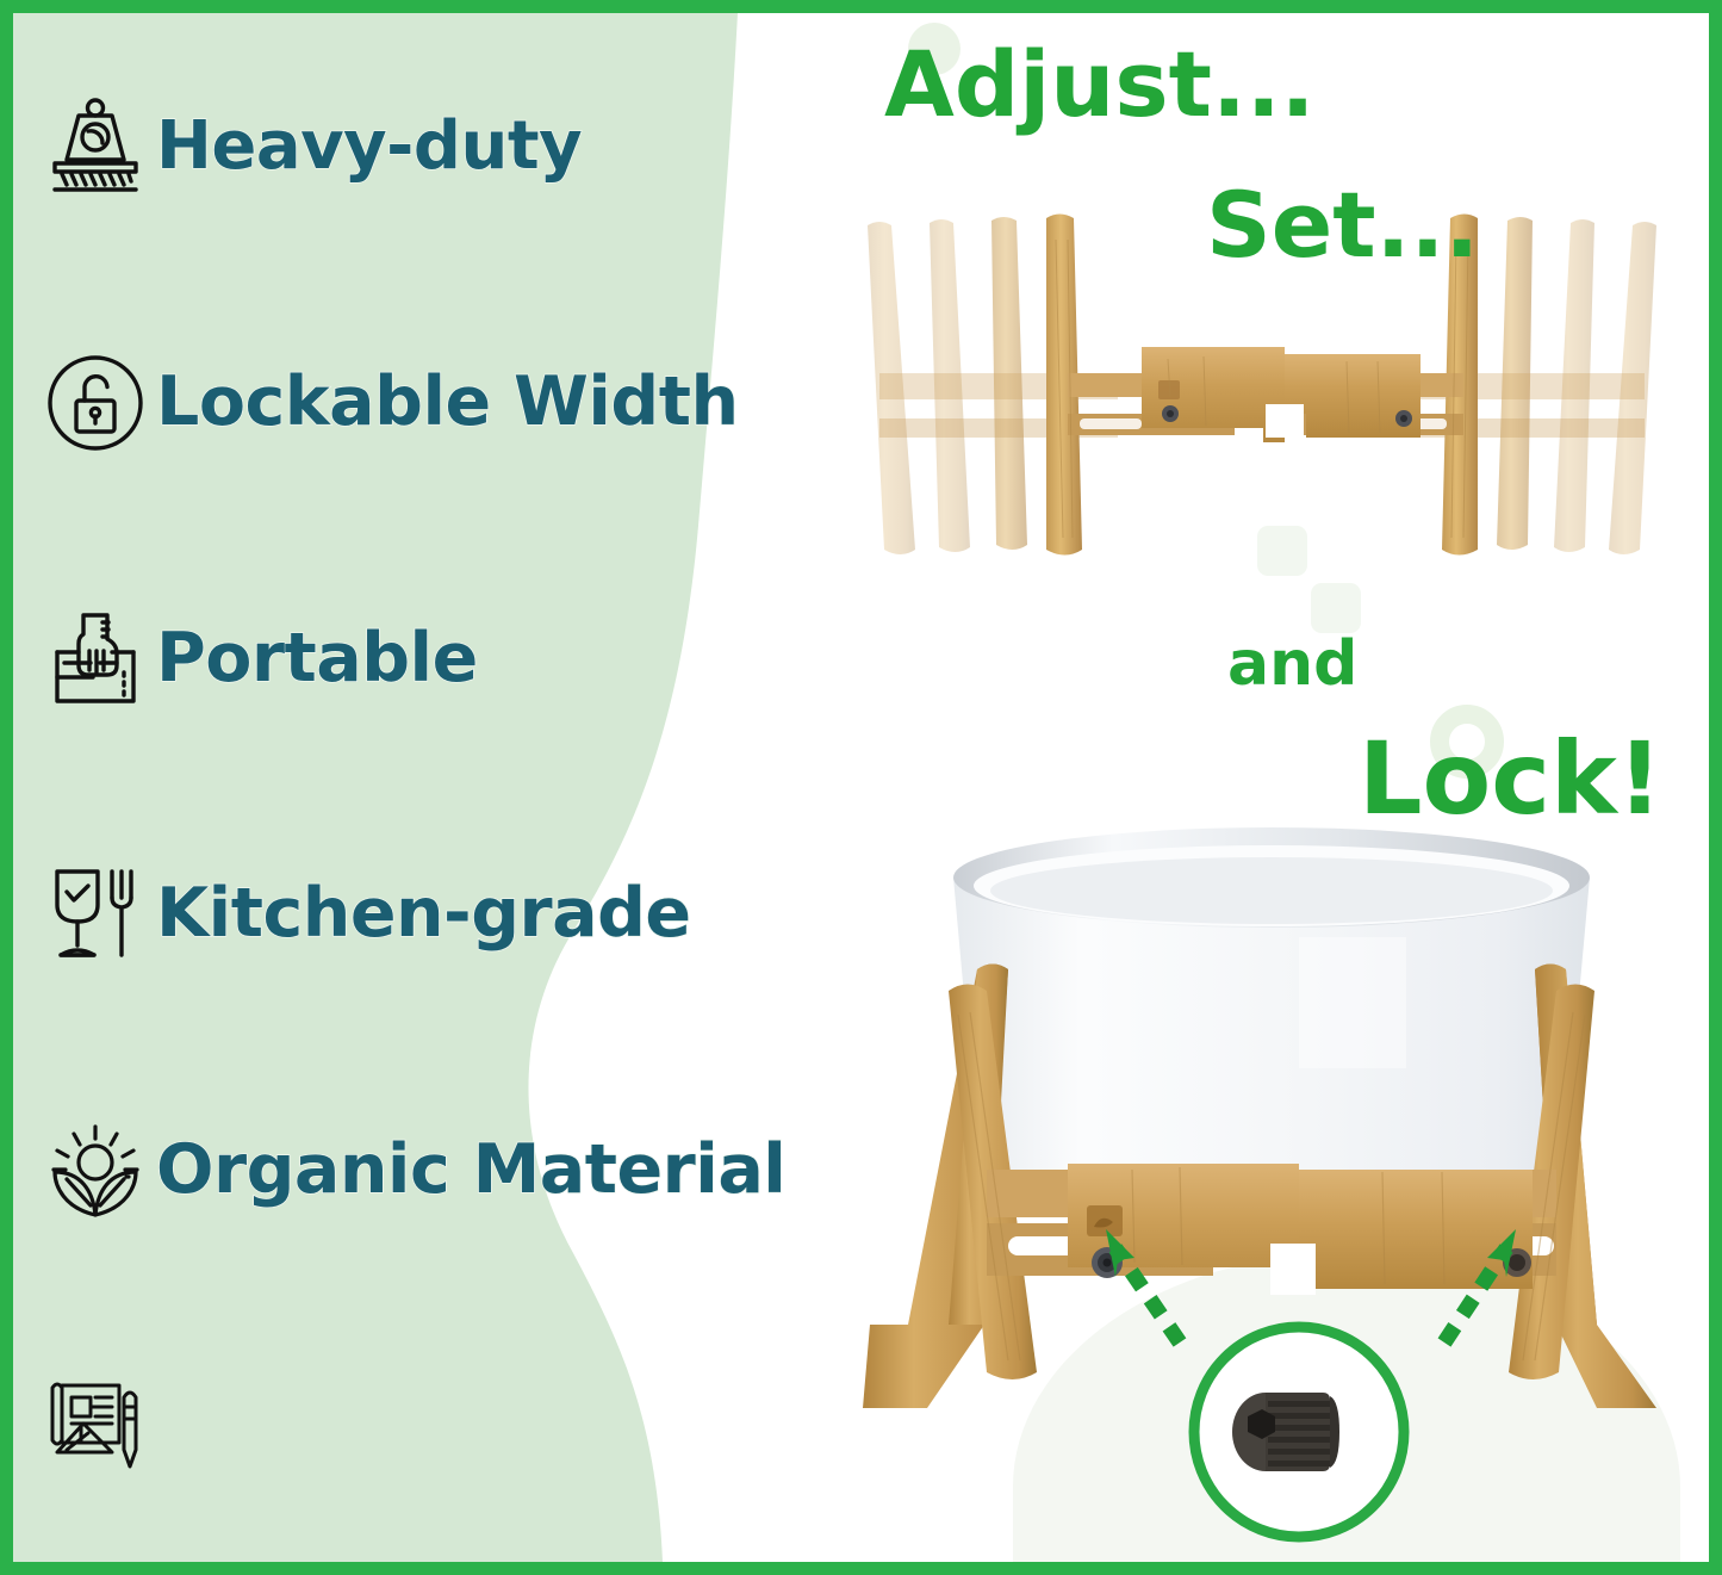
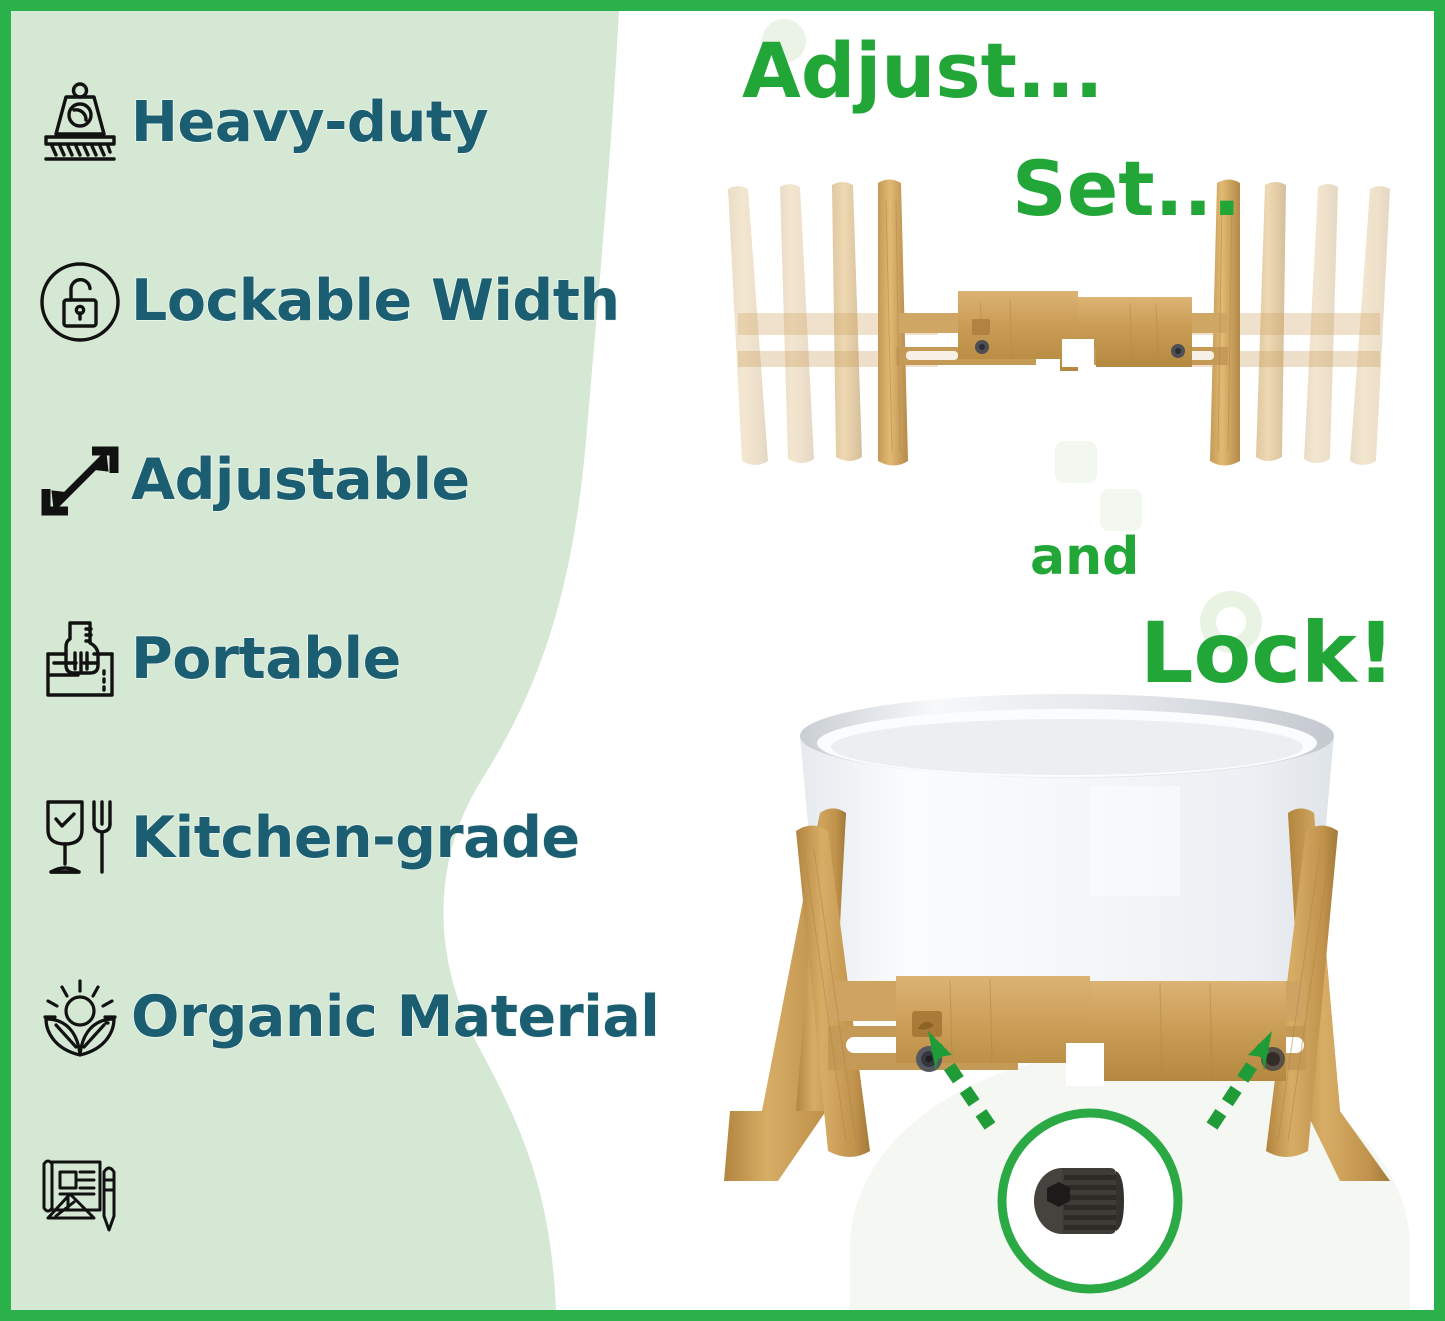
  Heavy-duty
  Lockable Width
+ Adjustable
  Portable
  Kitchen-grade
  Organic Material
  Adjust...
  Set...
  and
  Lock!
